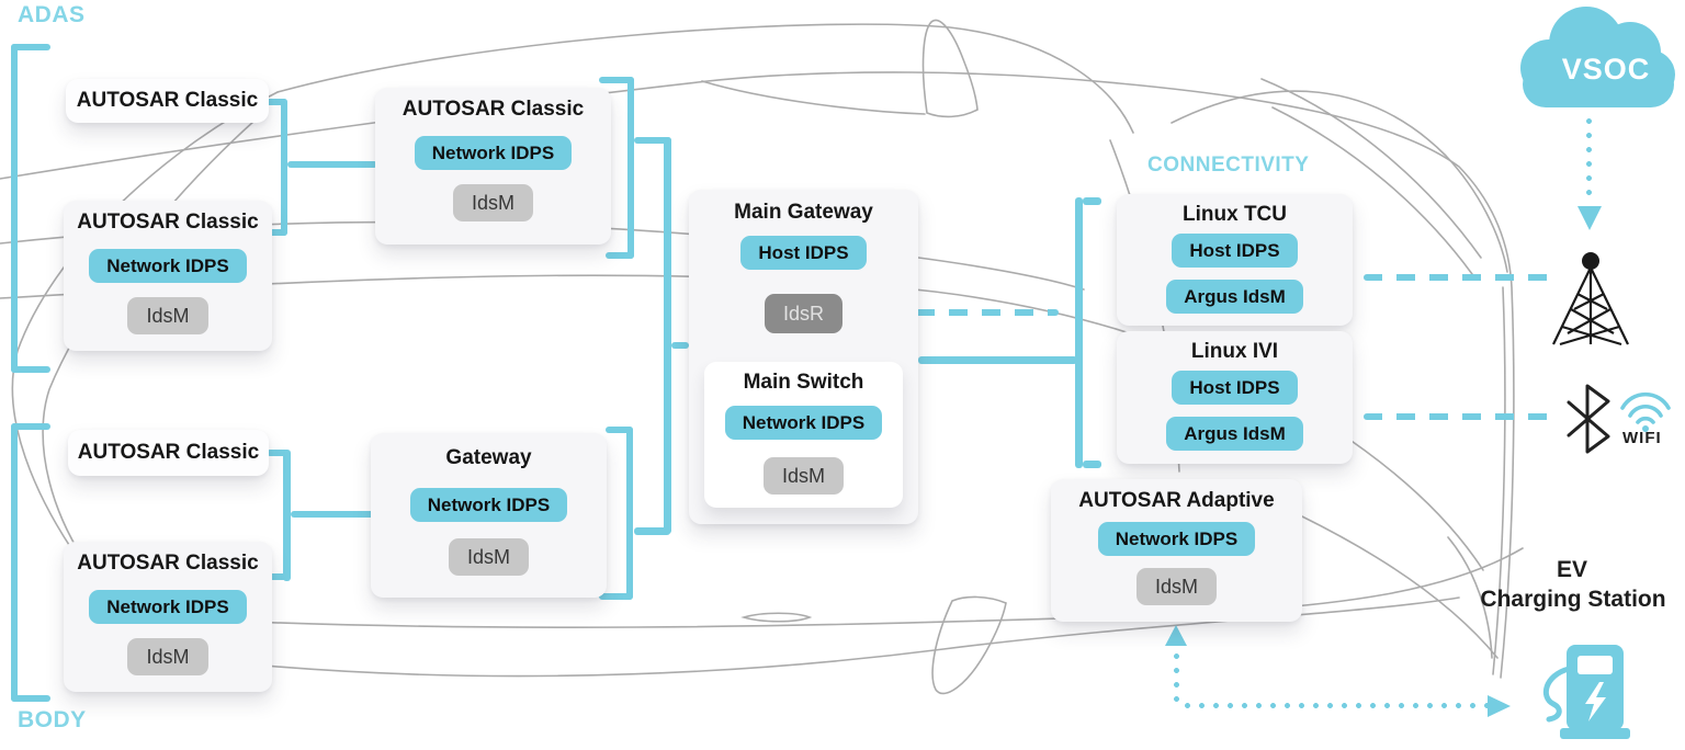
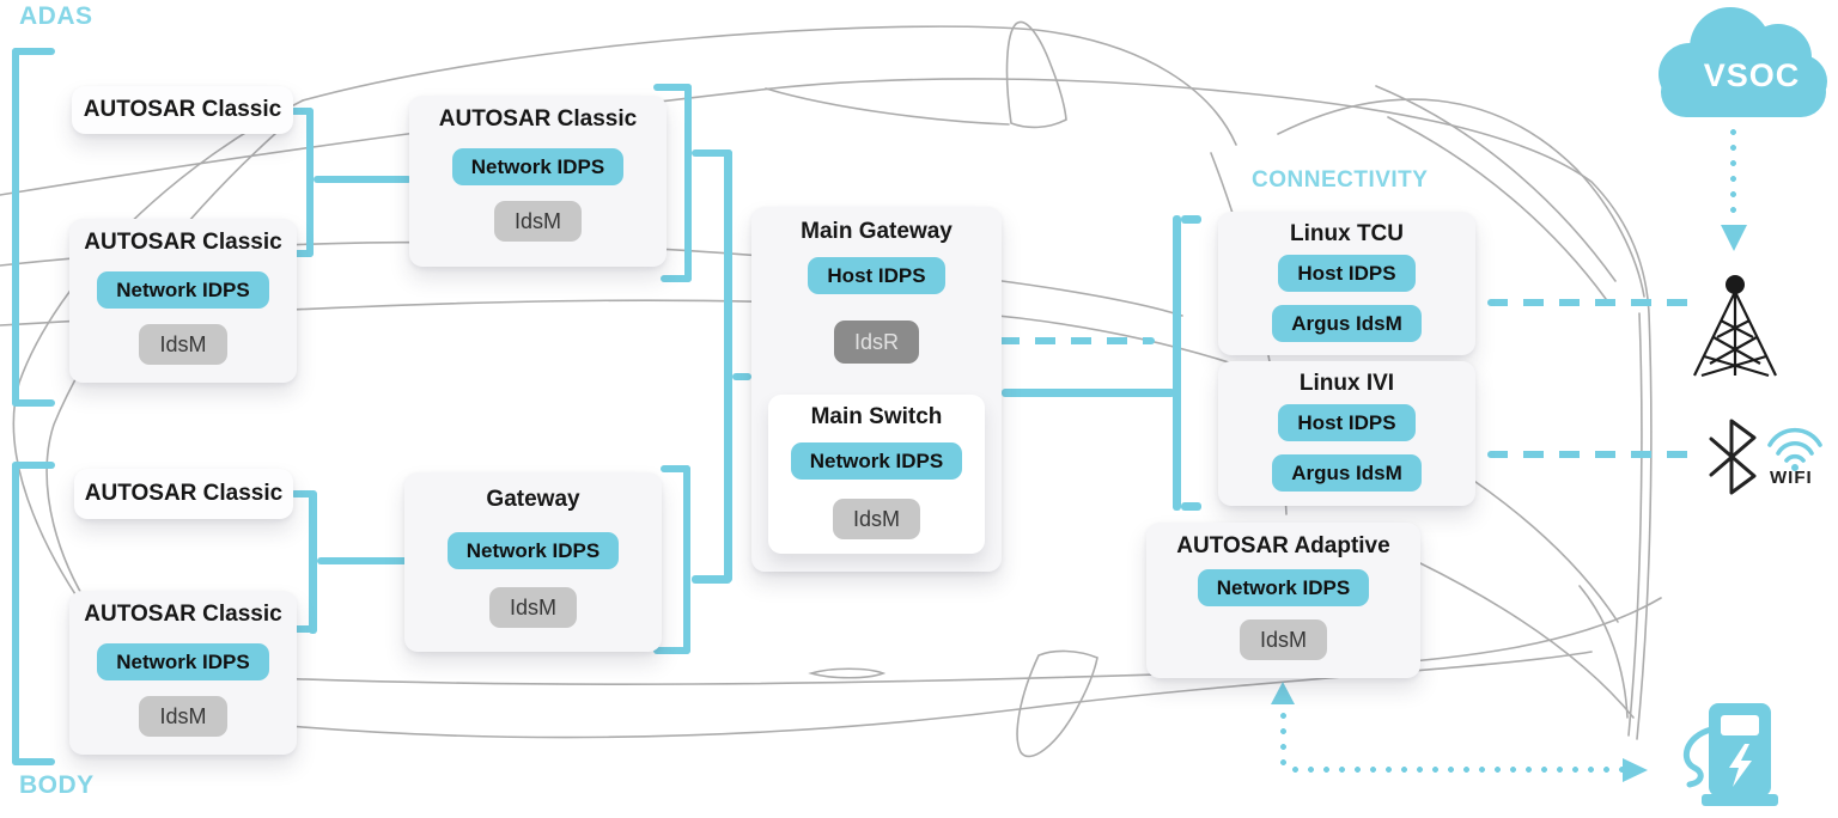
  ADAS
  BODY
  CONNECTIVITY
  AUTOSAR Classic
  AUTOSAR Classic
  Network IDPS
  IdsM
  AUTOSAR Classic
  Network IDPS
  IdsM
  AUTOSAR Classic
  AUTOSAR Classic
  Network IDPS
  IdsM
  Gateway
  Network IDPS
  IdsM
  Main Gateway
  Host IDPS
  IdsR
  Main Switch
  Network IDPS
  IdsM
  Linux TCU
  Host IDPS
  Argus IdsM
  Linux IVI
  Host IDPS
  Argus IdsM
  AUTOSAR Adaptive
  Network IDPS
  IdsM
  VSOC
  WIFI
- EV
- Charging Station
